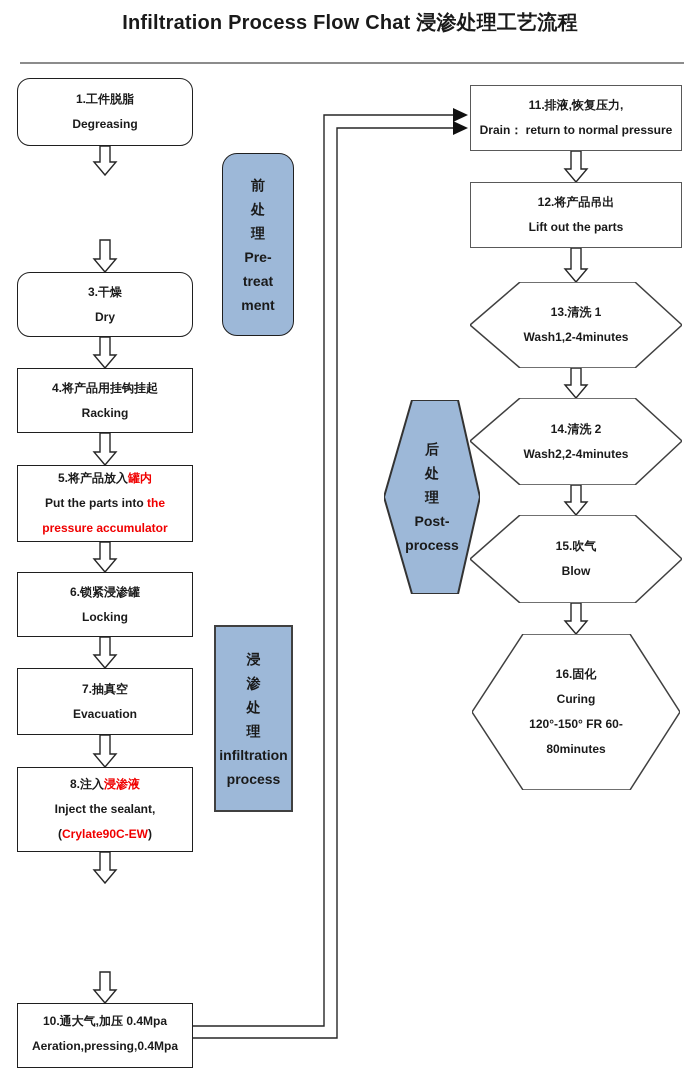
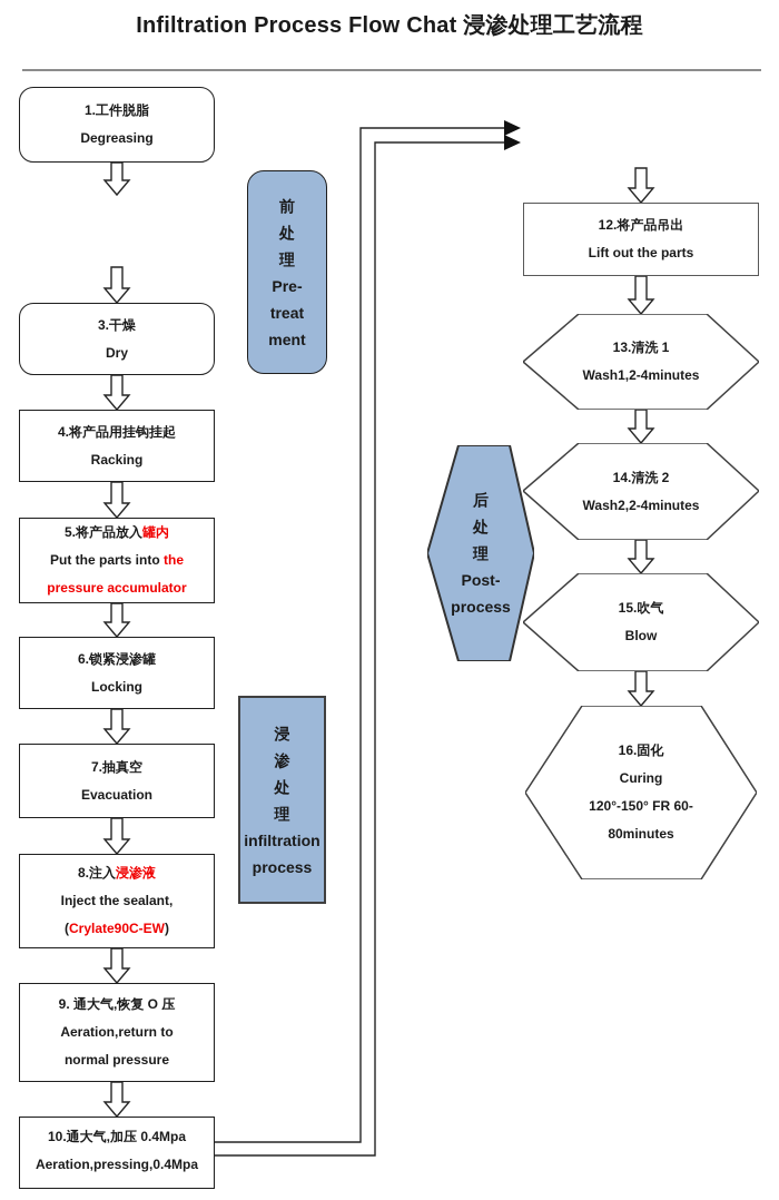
  Infiltration Process Flow Chat 浸渗处理工艺流程
  1.工件脱脂
  Degreasing
  3.干燥
  Dry
  4.将产品用挂钩挂起
  Racking
  5.将产品放入罐内
  Put the parts into the
  pressure accumulator
  6.锁紧浸渗罐
  Locking
  7.抽真空
  Evacuation
  8.注入浸渗液
  Inject the sealant,
  (Crylate90C-EW)
+ 9. 通大气,恢复 O 压
+ Aeration,return to
+ normal pressure
  10.通大气,加压 0.4Mpa
  Aeration,pressing,0.4Mpa
  前
  处
  理
  Pre-
  treat
  ment
  浸
  渗
  处
  理
  infiltration
  process
  后
  处
  理
  Post-
  process
- 11.排液,恢复压力,
- Drain： return to normal pressure
  12.将产品吊出
  Lift out the parts
  13.清洗 1
  Wash1,2-4minutes
  14.清洗 2
  Wash2,2-4minutes
  15.吹气
  Blow
  16.固化
  Curing
  120°-150° FR 60-
  80minutes
